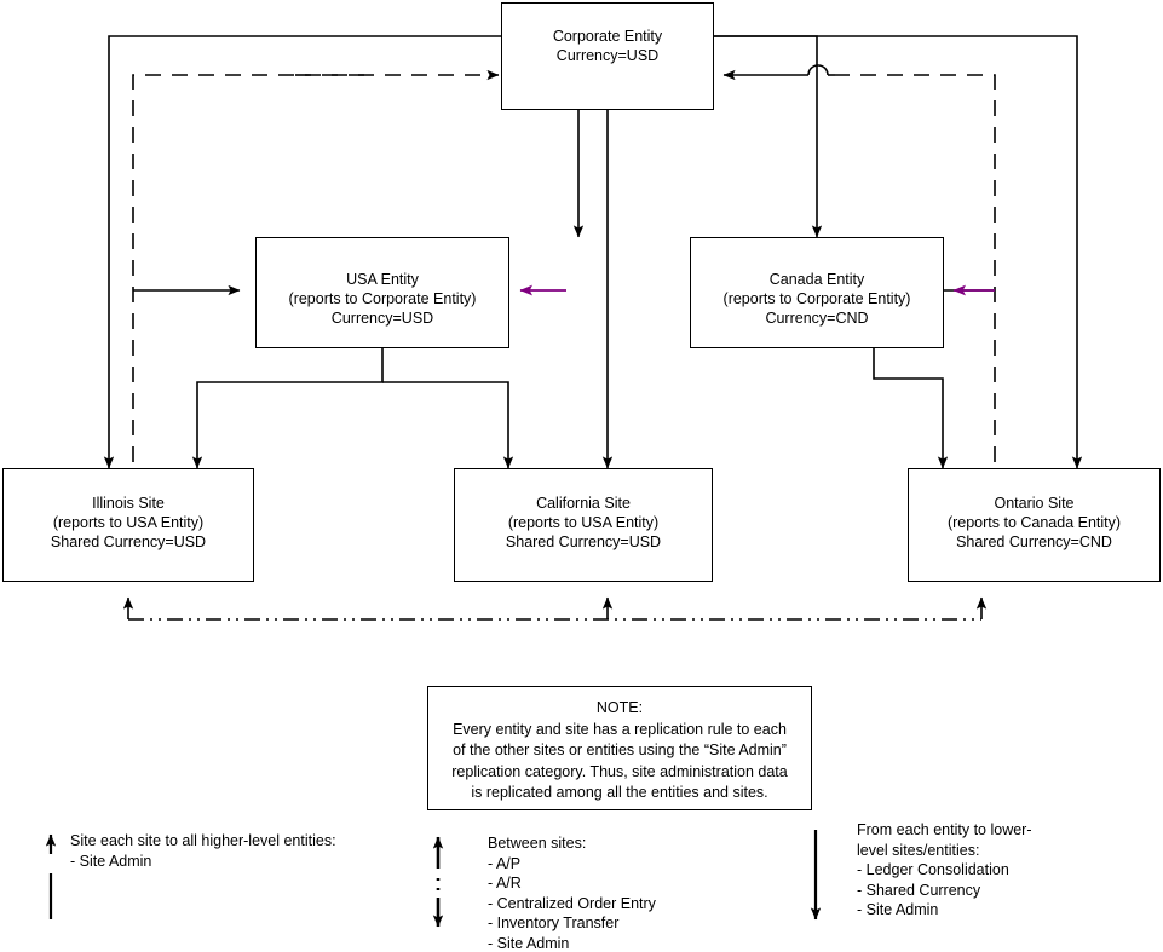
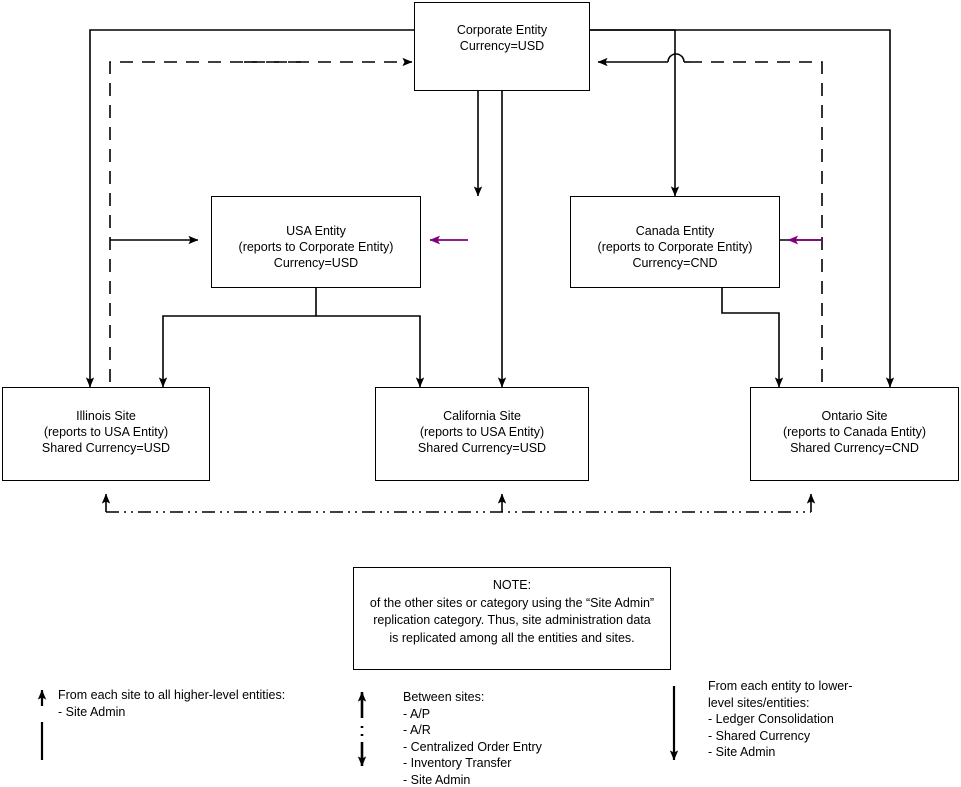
  Corporate Entity
  Currency=USD
  USA Entity
  (reports to Corporate Entity)
  Currency=USD
  Canada Entity
  (reports to Corporate Entity)
  Currency=CND
  Illinois Site
  (reports to USA Entity)
  Shared Currency=USD
  California Site
  (reports to USA Entity)
  Shared Currency=USD
  Ontario Site
  (reports to Canada Entity)
  Shared Currency=CND
  NOTE:
- Every entity and site has a replication rule to each
- of the other sites or entities using the “Site Admin”
+ of the other sites or category using the “Site Admin”
  replication category. Thus, site administration data
  is replicated among all the entities and sites.
- Site each site to all higher-level entities:
+ From each site to all higher-level entities:
  - Site Admin
  Between sites:
  - A/P
  - A/R
  - Centralized Order Entry
  - Inventory Transfer
  - Site Admin
  From each entity to lower-
  level sites/entities:
  - Ledger Consolidation
  - Shared Currency
  - Site Admin
